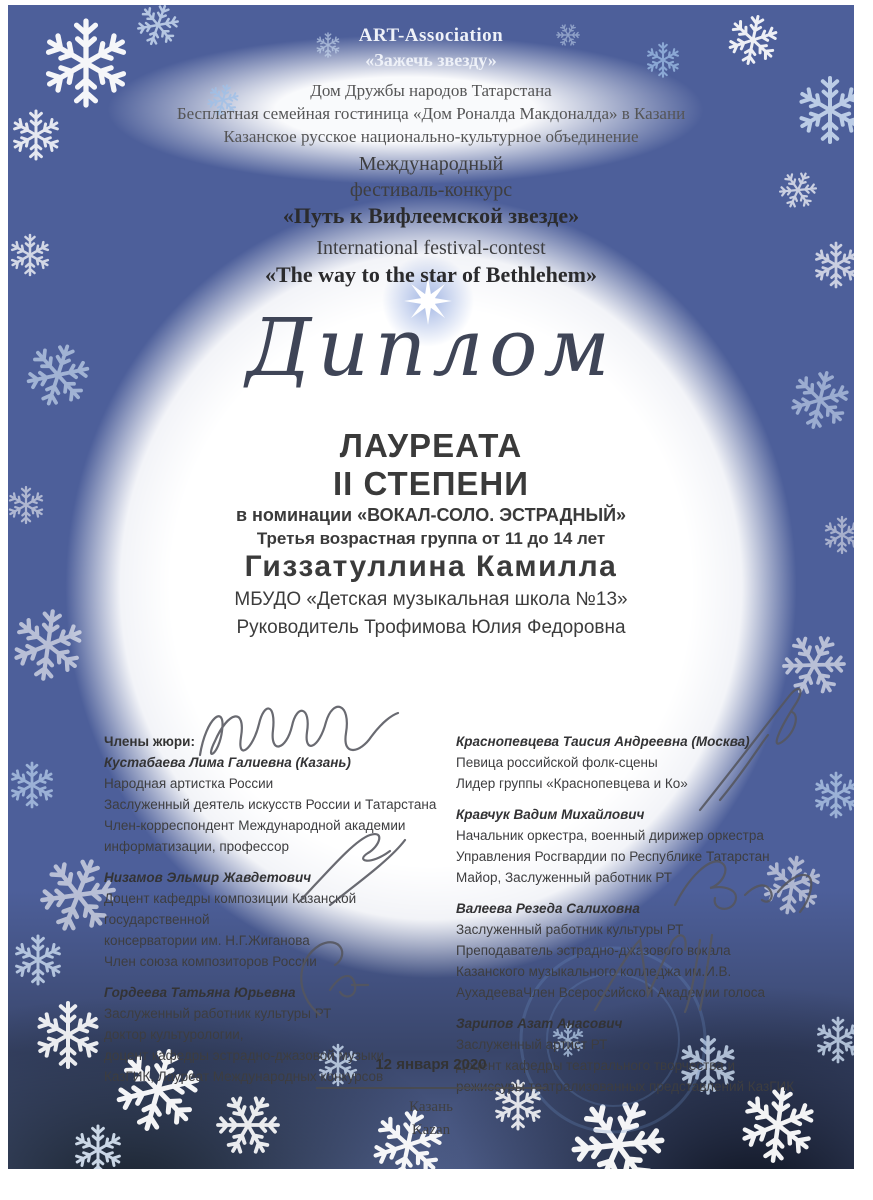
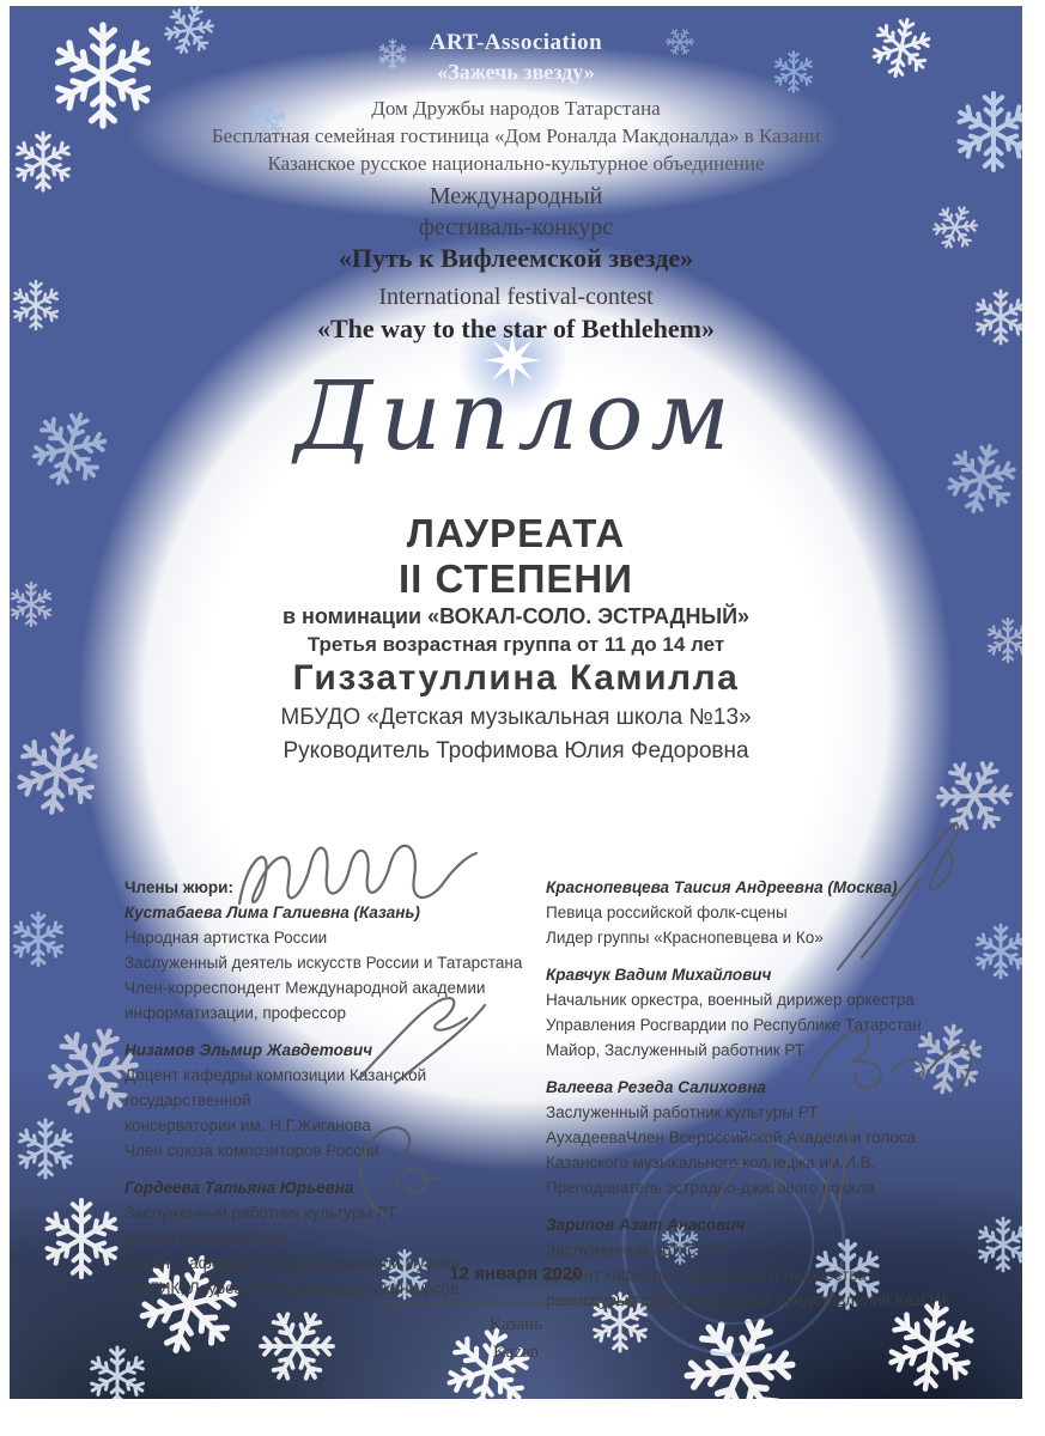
  ART-Association
  «Зажечь звезду»
  Дом Дружбы народов Татарстана
  Бесплатная семейная гостиница «Дом Роналда Макдоналда» в Казани
  Казанское русское национально-культурное объединение
  Международный
  фестиваль-конкурс
  «Путь к Вифлеемской звезде»
  International festival-contest
  «The way to the star of Bethlehem»
  Диплом
  ЛАУРЕАТА
  II СТЕПЕНИ
  в номинации «ВОКАЛ-СОЛО. ЭСТРАДНЫЙ»
  Третья возрастная группа от 11 до 14 лет
  Гиззатуллина Камилла
  МБУДО «Детская музыкальная школа №13»
  Руководитель Трофимова Юлия Федоровна
  Члены жюри:
  Кустабаева Лима Галиевна (Казань)
  Народная артистка России
  Заслуженный деятель искусств России и Татарстана
  Член-корреспондент Международной академии
  информатизации, профессор
  Низамов Эльмир Жавдетович
  Доцент кафедры композиции Казанской
  государственной
  консерватории им. Н.Г.Жиганова
  Член союза композиторов России
  Гордеева Татьяна Юрьевна
  Заслуженный работник культуры РТ
  доктор культурологии,
  доцент кафедры эстрадно-джазовой музыки
  КазГИК, Лауреат Международных конкурсов
  Краснопевцева Таисия Андреевна (Москва)
  Певица российской фолк-сцены
  Лидер группы «Краснопевцева и Ко»
  Кравчук Вадим Михайлович
  Начальник оркестра, военный дирижер оркестра
  Управления Росгвардии по Республике Татарстан
  Майор, Заслуженный работник РТ
  Валеева Резеда Салиховна
  Заслуженный работник культуры РТ
- Преподаватель эстрадно-джазового вокала
+ АухадееваЧлен Всероссийской Академии голоса
  Казанского музыкального колледжа им.И.В.
- АухадееваЧлен Всероссийской Академии голоса
+ Преподаватель эстрадно-джазового вокала
  Зарипов Азат Анасович
  Заслуженный артист РТ
  Доцент кафедры театрального творчества и
  режиссуры театрализованных представлений КазГИК
  12 января 2020
  Казань
  Kazan
